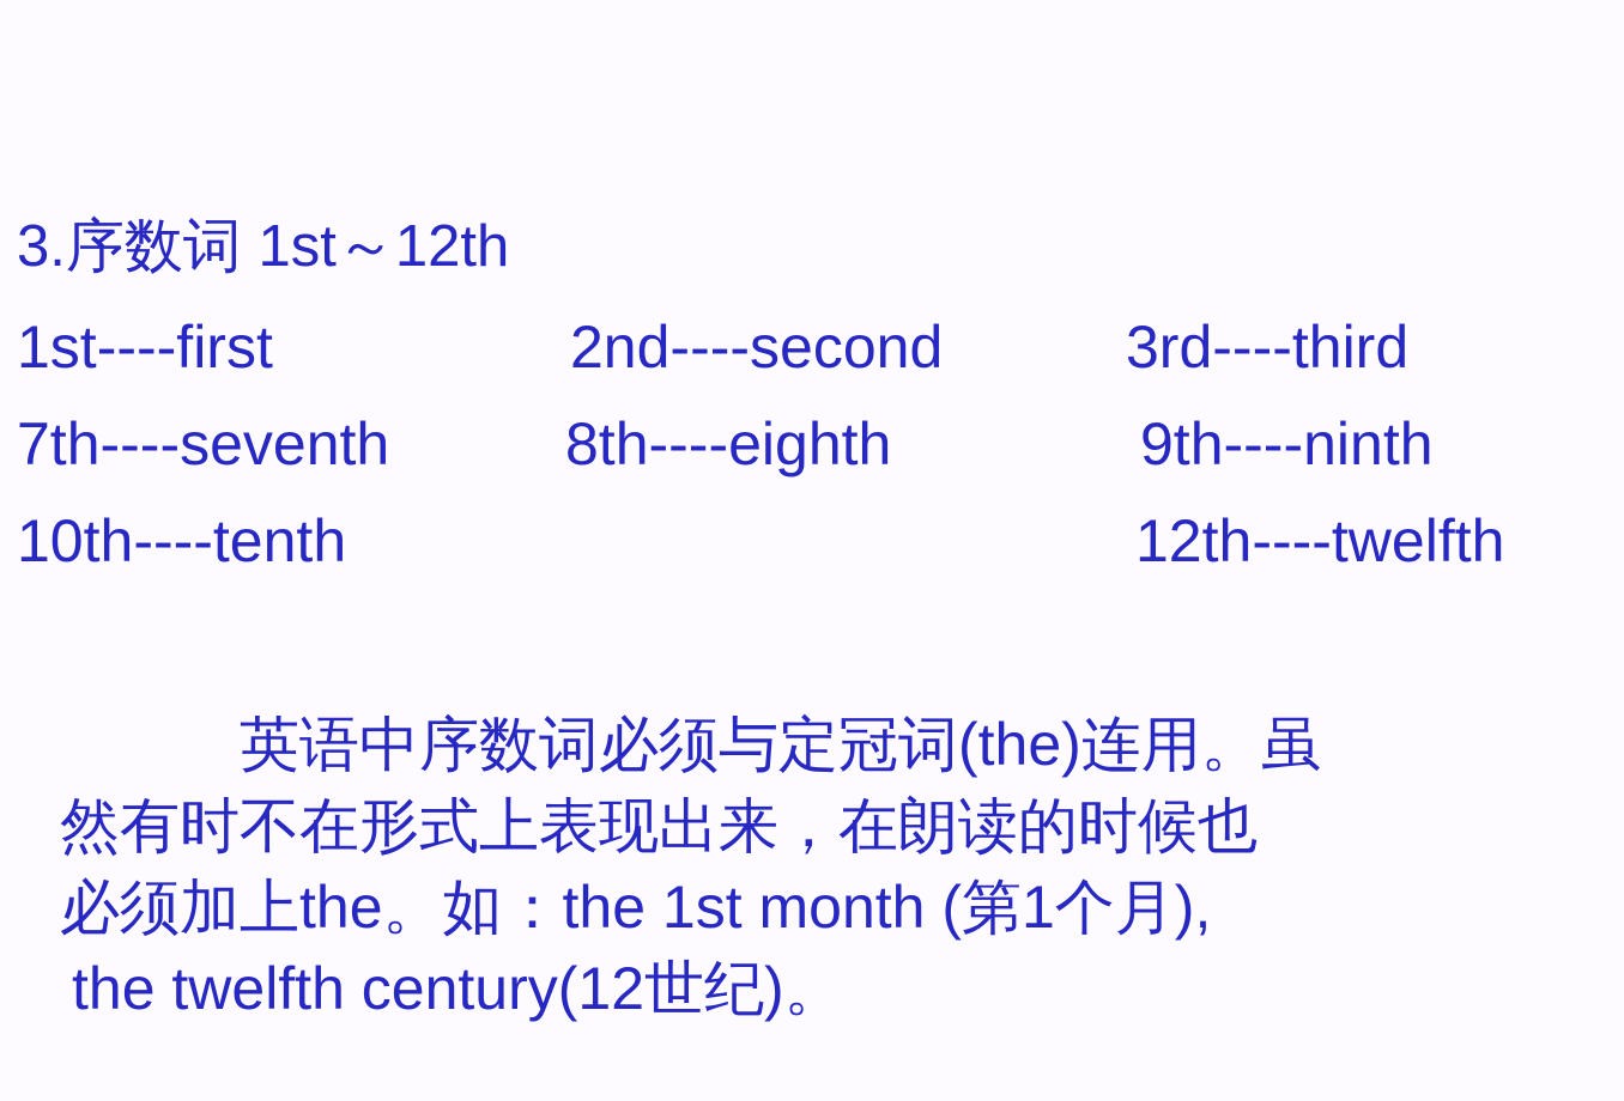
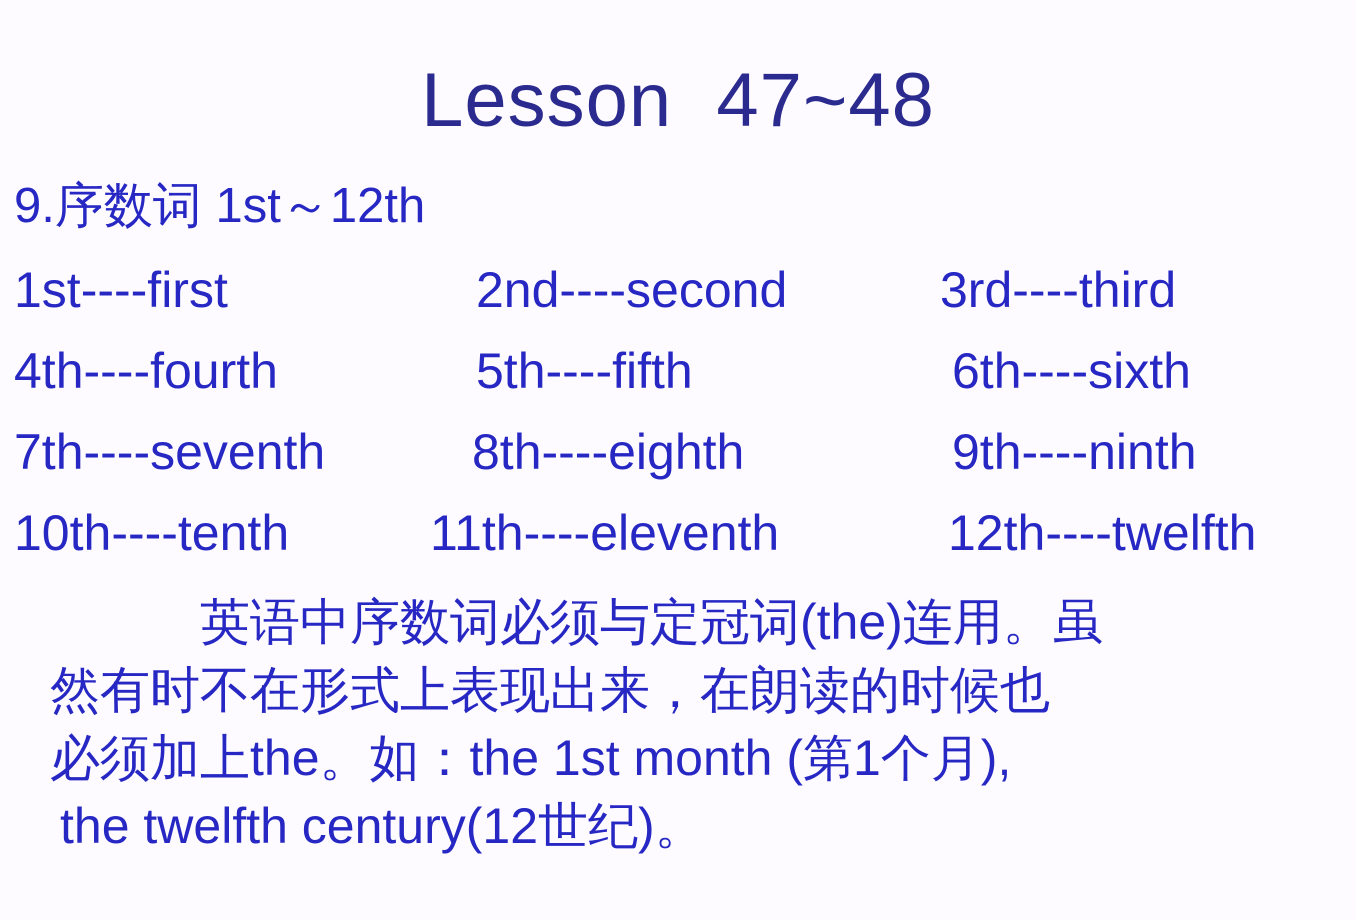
+ Lesson 47~48
- 3.序数词 1st～12th
+ 9.序数词 1st～12th
  1st----first
  2nd----second
  3rd----third
+ 4th----fourth
+ 5th----fifth
+ 6th----sixth
  7th----seventh
  8th----eighth
  9th----ninth
  10th----tenth
+ 11th----eleventh
  12th----twelfth
  英语中序数词必须与定冠词(the)连用。虽
  然有时不在形式上表现出来，在朗读的时候也
  必须加上the。如：the 1st month (第1个月),
  the twelfth century(12世纪)。
